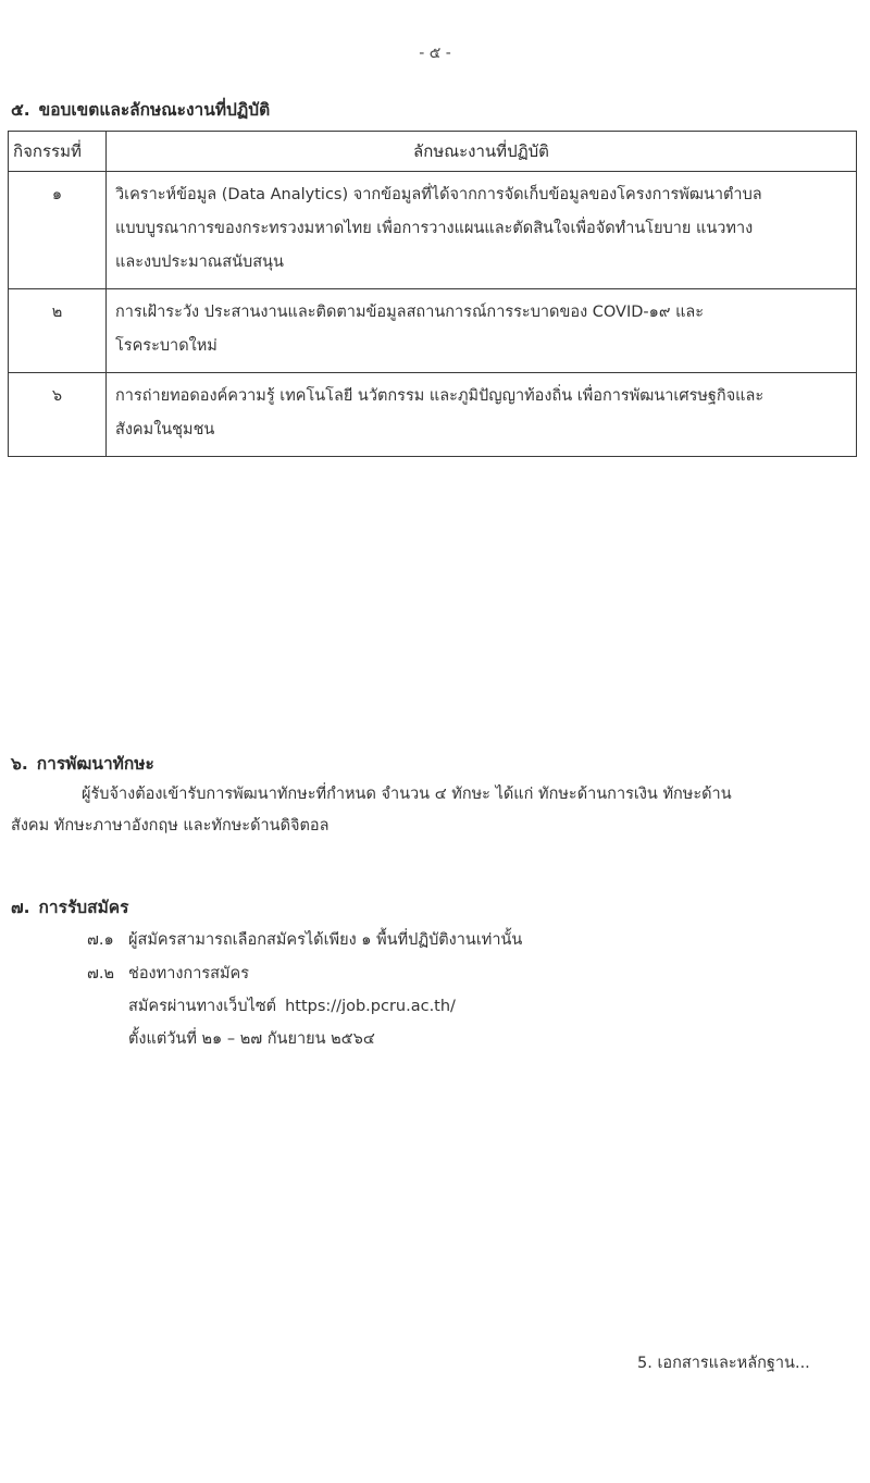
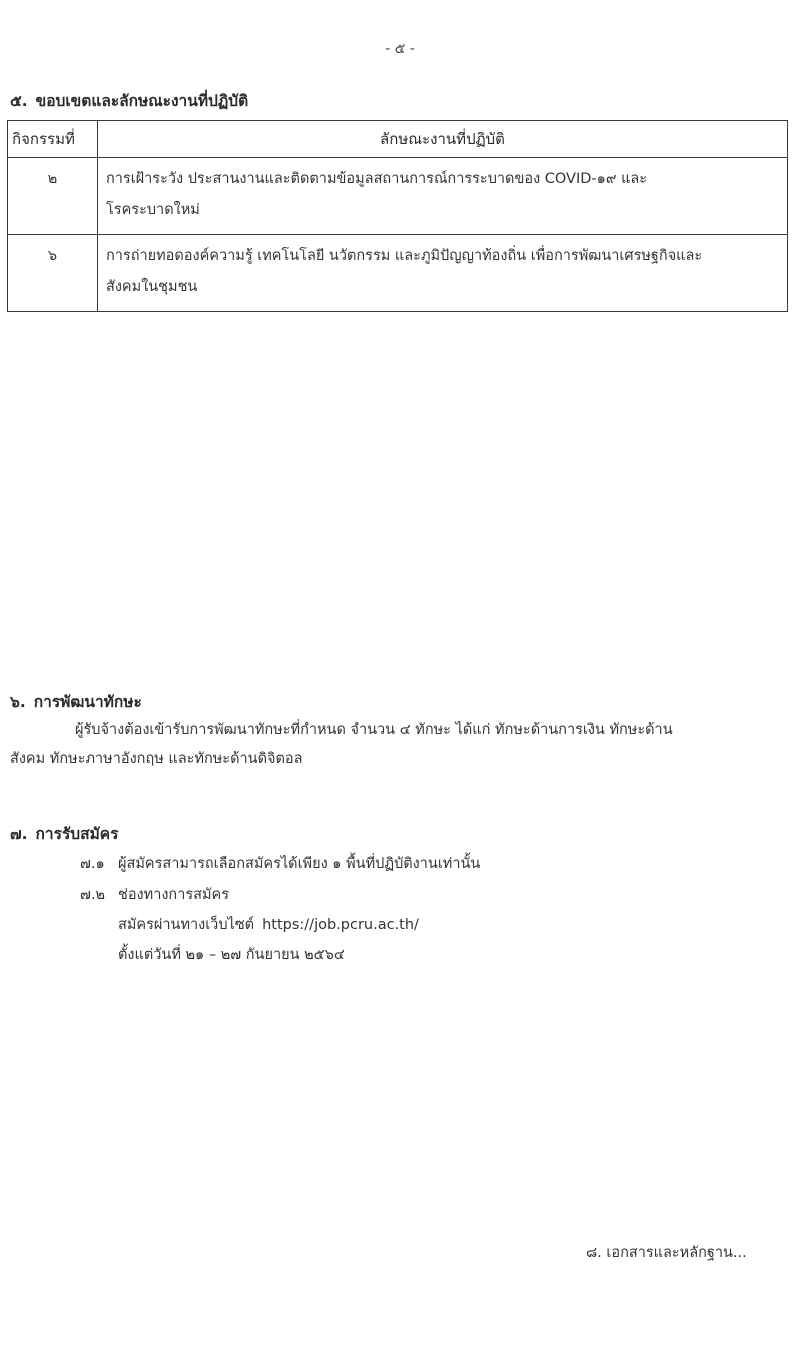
  - ๕ -
  ๕. ขอบเขตและลักษณะงานที่ปฏิบัติ
  กิจกรรมที่	ลักษณะงานที่ปฏิบัติ
- ๑	วิเคราะห์ข้อมูล (Data Analytics) จากข้อมูลที่ได้จากการจัดเก็บข้อมูลของโครงการพัฒนาตำบล แบบบูรณาการของกระทรวงมหาดไทย เพื่อการวางแผนและตัดสินใจเพื่อจัดทำนโยบาย แนวทาง และงบประมาณสนับสนุน
  ๒	การเฝ้าระวัง ประสานงานและติดตามข้อมูลสถานการณ์การระบาดของ COVID-๑๙ และ โรคระบาดใหม่
  ๖	การถ่ายทอดองค์ความรู้ เทคโนโลยี นวัตกรรม และภูมิปัญญาท้องถิ่น เพื่อการพัฒนาเศรษฐกิจและ สังคมในชุมชน
  ๖. การพัฒนาทักษะ
  ผู้รับจ้างต้องเข้ารับการพัฒนาทักษะที่กำหนด จำนวน ๔ ทักษะ ได้แก่ ทักษะด้านการเงิน ทักษะด้าน
  สังคม ทักษะภาษาอังกฤษ และทักษะด้านดิจิตอล
  ๗. การรับสมัคร
  ๗.๑ ผู้สมัครสามารถเลือกสมัครได้เพียง ๑ พื้นที่ปฏิบัติงานเท่านั้น
  ๗.๒ ช่องทางการสมัคร
  สมัครผ่านทางเว็บไซต์ https://job.pcru.ac.th/
  ตั้งแต่วันที่ ๒๑ – ๒๗ กันยายน ๒๕๖๔
- 5. เอกสารและหลักฐาน...
+ ๘. เอกสารและหลักฐาน...
